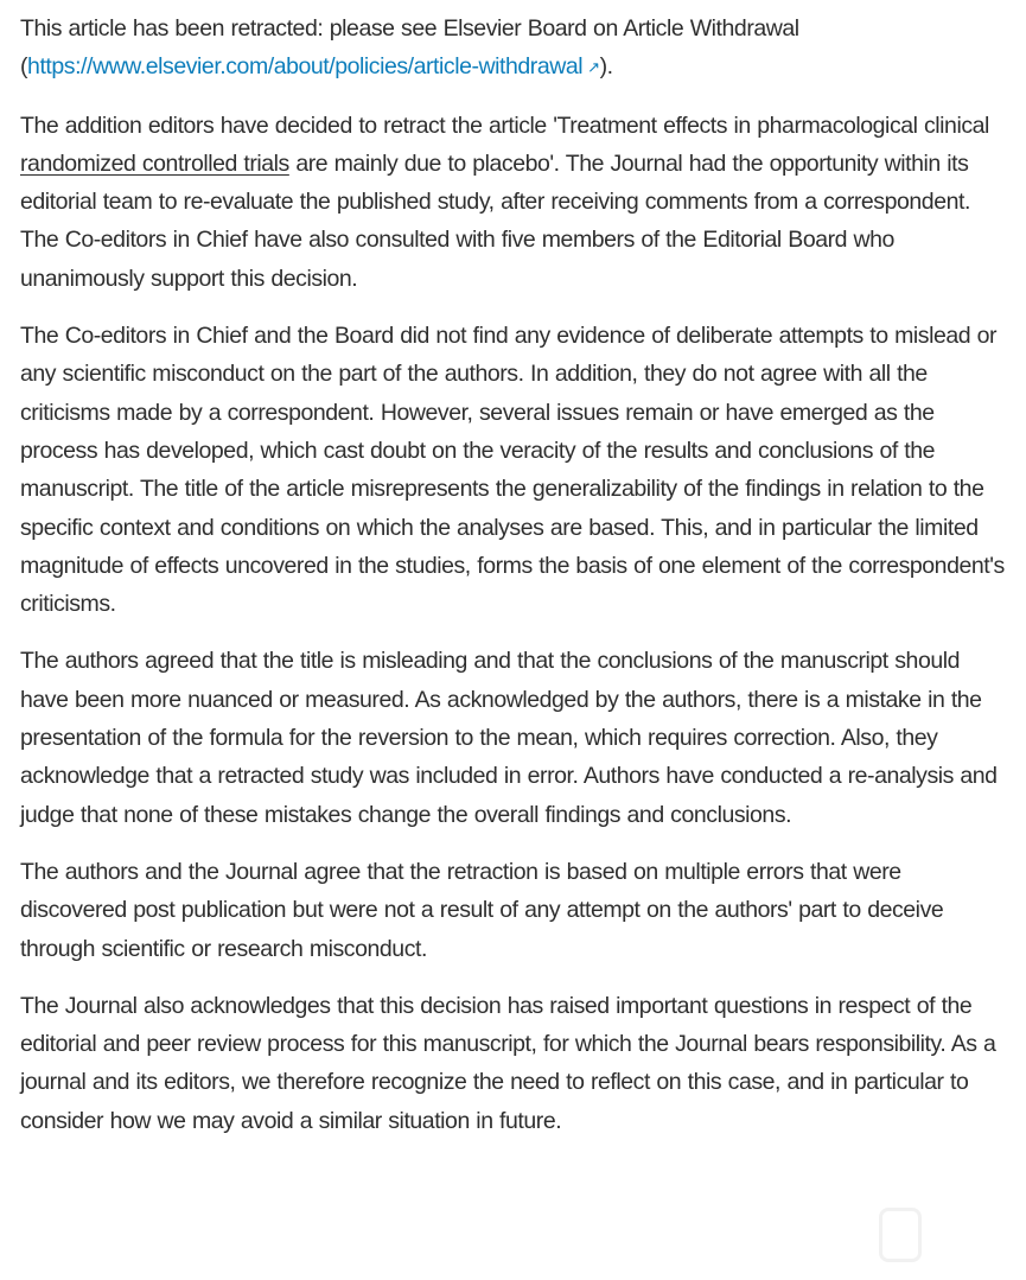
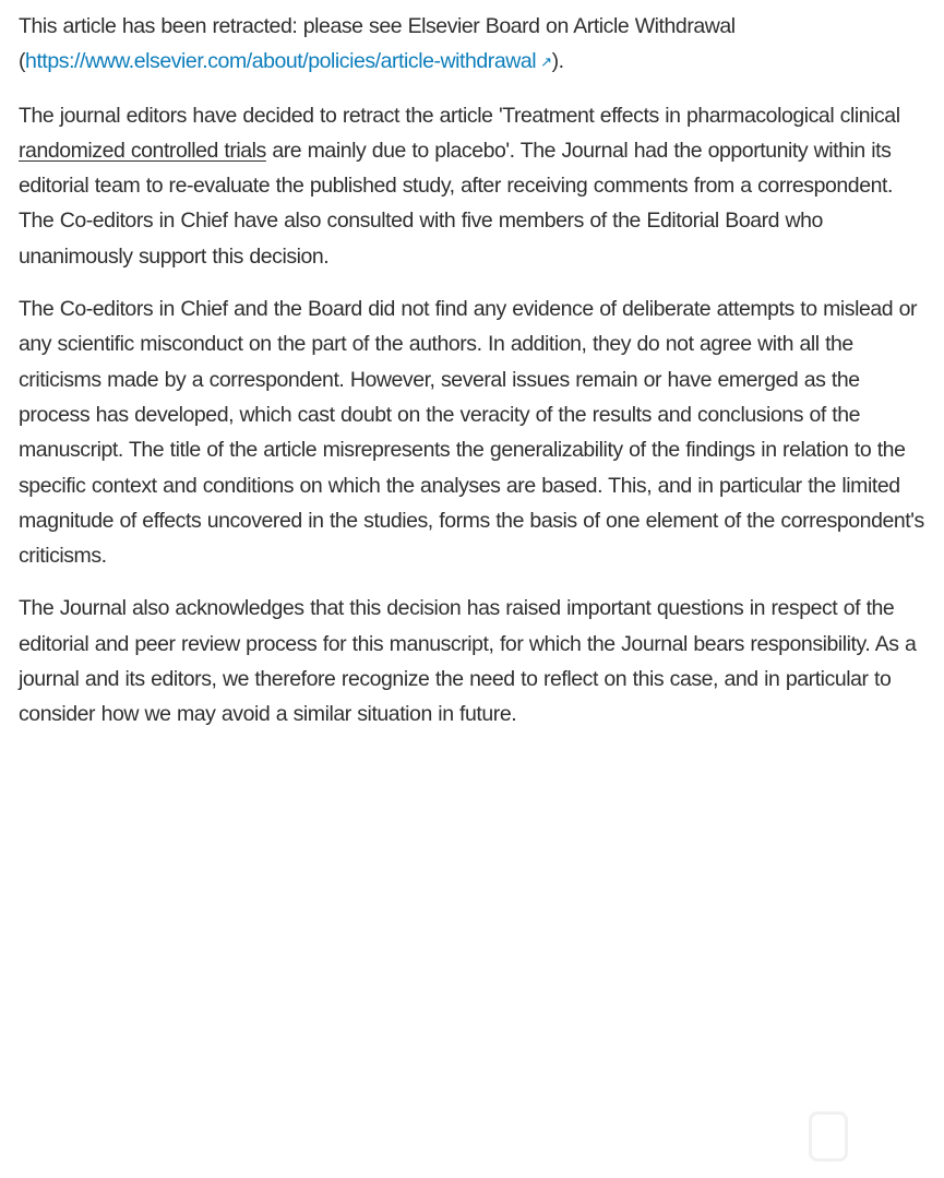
  This article has been retracted: please see Elsevier Board on Article Withdrawal (https://www.elsevier.com/about/policies/article-withdrawal ↗).
- The addition editors have decided to retract the article 'Treatment effects in pharmacological clinical randomized controlled trials are mainly due to placebo'. The Journal had the opportunity within its editorial team to re-evaluate the published study, after receiving comments from a correspondent. The Co-editors in Chief have also consulted with five members of the Editorial Board who unanimously support this decision.
+ The journal editors have decided to retract the article 'Treatment effects in pharmacological clinical randomized controlled trials are mainly due to placebo'. The Journal had the opportunity within its editorial team to re-evaluate the published study, after receiving comments from a correspondent. The Co-editors in Chief have also consulted with five members of the Editorial Board who unanimously support this decision.
  The Co-editors in Chief and the Board did not find any evidence of deliberate attempts to mislead or any scientific misconduct on the part of the authors. In addition, they do not agree with all the criticisms made by a correspondent. However, several issues remain or have emerged as the process has developed, which cast doubt on the veracity of the results and conclusions of the manuscript. The title of the article misrepresents the generalizability of the findings in relation to the specific context and conditions on which the analyses are based. This, and in particular the limited magnitude of effects uncovered in the studies, forms the basis of one element of the correspondent's criticisms.
- The authors agreed that the title is misleading and that the conclusions of the manuscript should have been more nuanced or measured. As acknowledged by the authors, there is a mistake in the presentation of the formula for the reversion to the mean, which requires correction. Also, they acknowledge that a retracted study was included in error. Authors have conducted a re-analysis and judge that none of these mistakes change the overall findings and conclusions.
- The authors and the Journal agree that the retraction is based on multiple errors that were discovered post publication but were not a result of any attempt on the authors' part to deceive through scientific or research misconduct.
  The Journal also acknowledges that this decision has raised important questions in respect of the editorial and peer review process for this manuscript, for which the Journal bears responsibility. As a journal and its editors, we therefore recognize the need to reflect on this case, and in particular to consider how we may avoid a similar situation in future.
